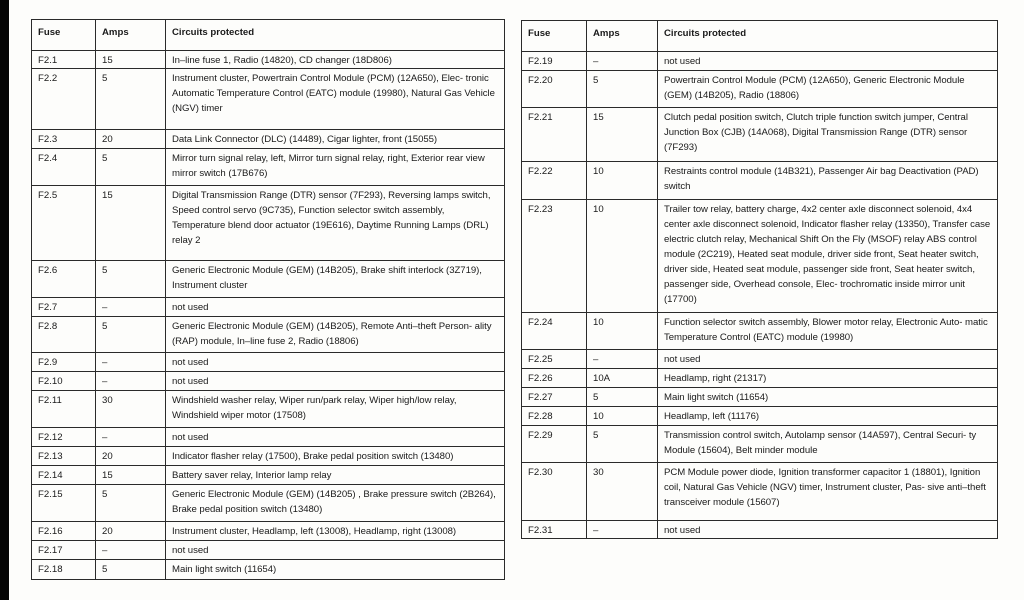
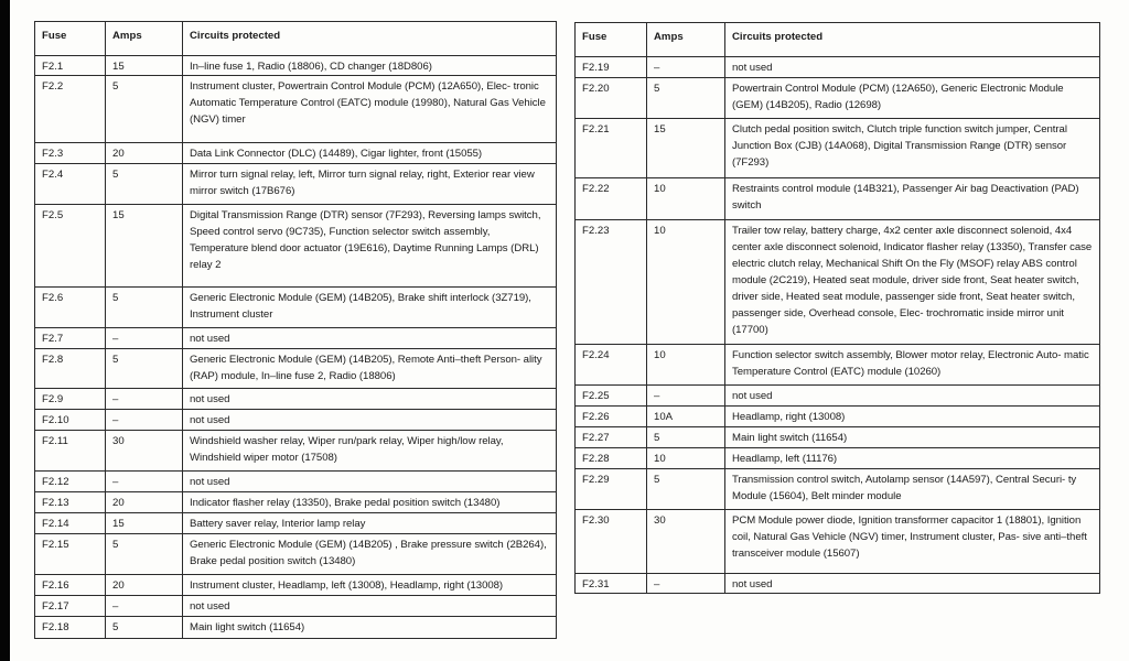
  Fuse	Amps	Circuits protected
- F2.1	15	In–line fuse 1, Radio (14820), CD changer (18D806)
+ F2.1	15	In–line fuse 1, Radio (18806), CD changer (18D806)
  F2.2	5	Instrument cluster, Powertrain Control Module (PCM) (12A650), Elec- tronic Automatic Temperature Control (EATC) module (19980), Natural Gas Vehicle (NGV) timer
  F2.3	20	Data Link Connector (DLC) (14489), Cigar lighter, front (15055)
  F2.4	5	Mirror turn signal relay, left, Mirror turn signal relay, right, Exterior rear view mirror switch (17B676)
  F2.5	15	Digital Transmission Range (DTR) sensor (7F293), Reversing lamps switch, Speed control servo (9C735), Function selector switch assembly, Temperature blend door actuator (19E616), Daytime Running Lamps (DRL) relay 2
  F2.6	5	Generic Electronic Module (GEM) (14B205), Brake shift interlock (3Z719), Instrument cluster
  F2.7	–	not used
  F2.8	5	Generic Electronic Module (GEM) (14B205), Remote Anti–theft Person- ality (RAP) module, In–line fuse 2, Radio (18806)
  F2.9	–	not used
  F2.10	–	not used
  F2.11	30	Windshield washer relay, Wiper run/park relay, Wiper high/low relay, Windshield wiper motor (17508)
  F2.12	–	not used
- F2.13	20	Indicator flasher relay (17500), Brake pedal position switch (13480)
+ F2.13	20	Indicator flasher relay (13350), Brake pedal position switch (13480)
  F2.14	15	Battery saver relay, Interior lamp relay
  F2.15	5	Generic Electronic Module (GEM) (14B205) , Brake pressure switch (2B264), Brake pedal position switch (13480)
  F2.16	20	Instrument cluster, Headlamp, left (13008), Headlamp, right (13008)
  F2.17	–	not used
  F2.18	5	Main light switch (11654)
  Fuse	Amps	Circuits protected
  F2.19	–	not used
- F2.20	5	Powertrain Control Module (PCM) (12A650), Generic Electronic Module (GEM) (14B205), Radio (18806)
+ F2.20	5	Powertrain Control Module (PCM) (12A650), Generic Electronic Module (GEM) (14B205), Radio (12698)
  F2.21	15	Clutch pedal position switch, Clutch triple function switch jumper, Central Junction Box (CJB) (14A068), Digital Transmission Range (DTR) sensor (7F293)
  F2.22	10	Restraints control module (14B321), Passenger Air bag Deactivation (PAD) switch
  F2.23	10	Trailer tow relay, battery charge, 4x2 center axle disconnect solenoid, 4x4 center axle disconnect solenoid, Indicator flasher relay (13350), Transfer case electric clutch relay, Mechanical Shift On the Fly (MSOF) relay ABS control module (2C219), Heated seat module, driver side front, Seat heater switch, driver side, Heated seat module, passenger side front, Seat heater switch, passenger side, Overhead console, Elec- trochromatic inside mirror unit (17700)
- F2.24	10	Function selector switch assembly, Blower motor relay, Electronic Auto- matic Temperature Control (EATC) module (19980)
+ F2.24	10	Function selector switch assembly, Blower motor relay, Electronic Auto- matic Temperature Control (EATC) module (10260)
  F2.25	–	not used
- F2.26	10A	Headlamp, right (21317)
+ F2.26	10A	Headlamp, right (13008)
  F2.27	5	Main light switch (11654)
  F2.28	10	Headlamp, left (11176)
  F2.29	5	Transmission control switch, Autolamp sensor (14A597), Central Securi- ty Module (15604), Belt minder module
  F2.30	30	PCM Module power diode, Ignition transformer capacitor 1 (18801), Ignition coil, Natural Gas Vehicle (NGV) timer, Instrument cluster, Pas- sive anti–theft transceiver module (15607)
  F2.31	–	not used
